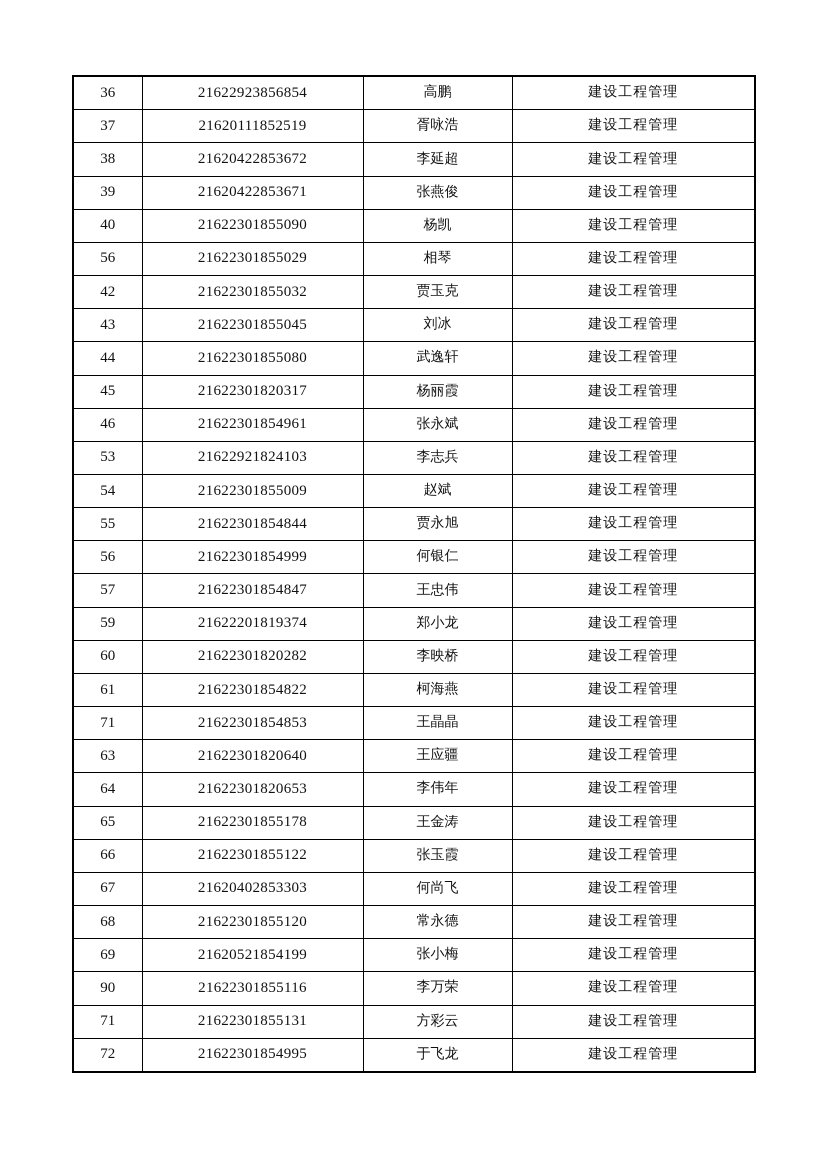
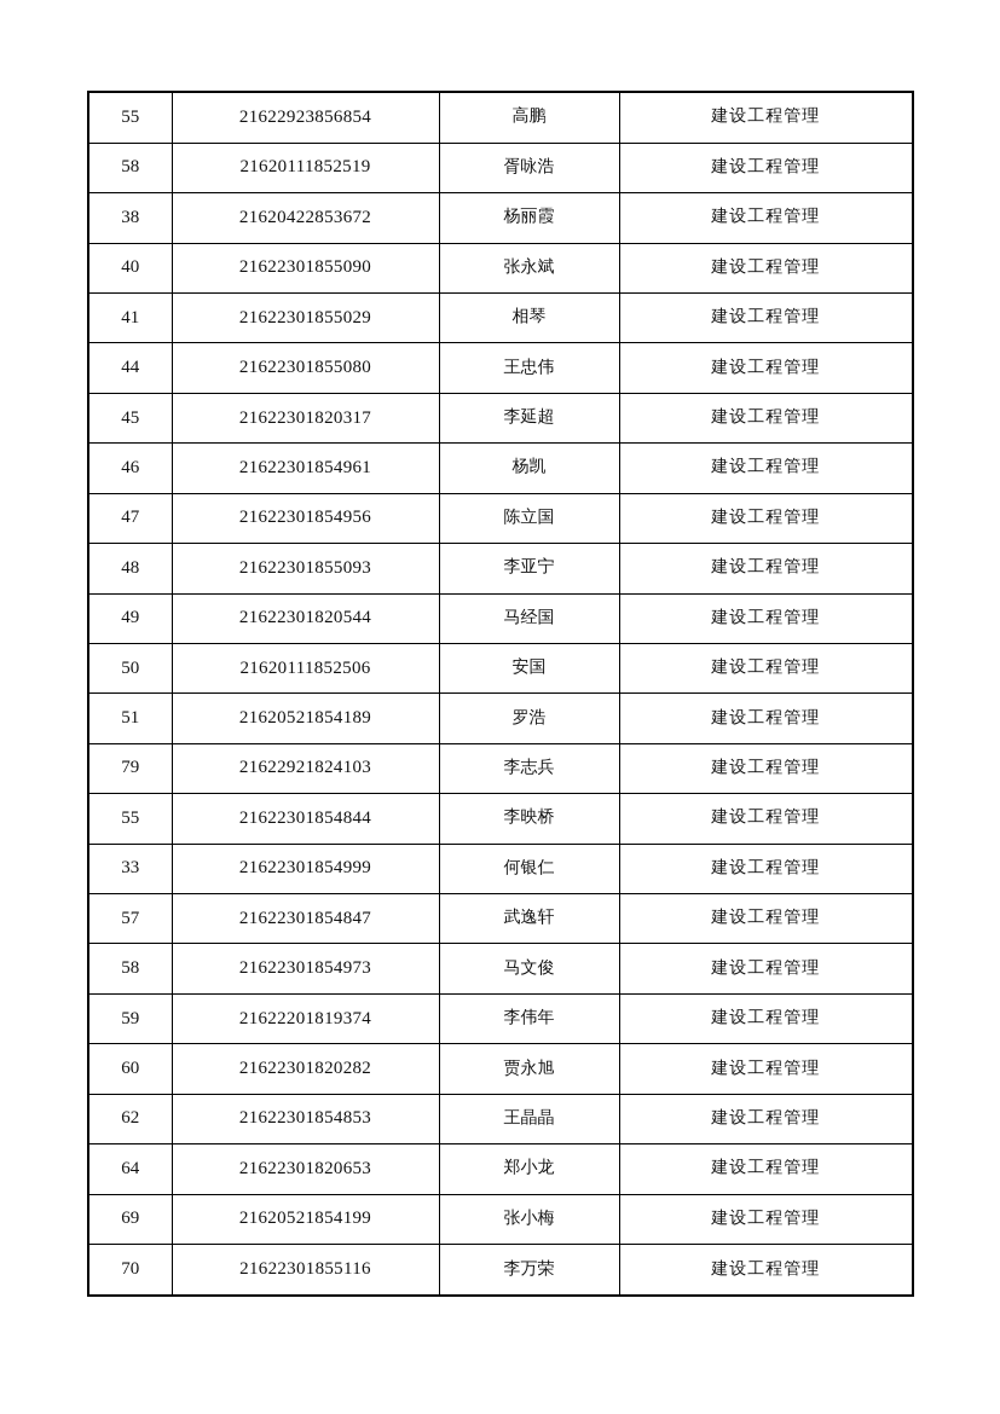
- 36	21622923856854	高鹏	建设工程管理
+ 55	21622923856854	高鹏	建设工程管理
- 37	21620111852519	胥咏浩	建设工程管理
+ 58	21620111852519	胥咏浩	建设工程管理
- 38	21620422853672	李延超	建设工程管理
+ 38	21620422853672	杨丽霞	建设工程管理
- 39	21620422853671	张燕俊	建设工程管理
- 40	21622301855090	杨凯	建设工程管理
+ 40	21622301855090	张永斌	建设工程管理
- 56	21622301855029	相琴	建设工程管理
+ 41	21622301855029	相琴	建设工程管理
- 42	21622301855032	贾玉克	建设工程管理
- 43	21622301855045	刘冰	建设工程管理
- 44	21622301855080	武逸轩	建设工程管理
+ 44	21622301855080	王忠伟	建设工程管理
- 45	21622301820317	杨丽霞	建设工程管理
+ 45	21622301820317	李延超	建设工程管理
- 46	21622301854961	张永斌	建设工程管理
+ 46	21622301854961	杨凯	建设工程管理
+ 47	21622301854956	陈立国	建设工程管理
+ 48	21622301855093	李亚宁	建设工程管理
+ 49	21622301820544	马经国	建设工程管理
+ 50	21620111852506	安国	建设工程管理
+ 51	21620521854189	罗浩	建设工程管理
- 53	21622921824103	李志兵	建设工程管理
+ 79	21622921824103	李志兵	建设工程管理
- 54	21622301855009	赵斌	建设工程管理
- 55	21622301854844	贾永旭	建设工程管理
+ 55	21622301854844	李映桥	建设工程管理
- 56	21622301854999	何银仁	建设工程管理
+ 33	21622301854999	何银仁	建设工程管理
- 57	21622301854847	王忠伟	建设工程管理
+ 57	21622301854847	武逸轩	建设工程管理
+ 58	21622301854973	马文俊	建设工程管理
- 59	21622201819374	郑小龙	建设工程管理
+ 59	21622201819374	李伟年	建设工程管理
- 60	21622301820282	李映桥	建设工程管理
+ 60	21622301820282	贾永旭	建设工程管理
- 61	21622301854822	柯海燕	建设工程管理
- 71	21622301854853	王晶晶	建设工程管理
+ 62	21622301854853	王晶晶	建设工程管理
- 63	21622301820640	王应疆	建设工程管理
- 64	21622301820653	李伟年	建设工程管理
+ 64	21622301820653	郑小龙	建设工程管理
- 65	21622301855178	王金涛	建设工程管理
- 66	21622301855122	张玉霞	建设工程管理
- 67	21620402853303	何尚飞	建设工程管理
- 68	21622301855120	常永德	建设工程管理
  69	21620521854199	张小梅	建设工程管理
- 90	21622301855116	李万荣	建设工程管理
+ 70	21622301855116	李万荣	建设工程管理
- 71	21622301855131	方彩云	建设工程管理
- 72	21622301854995	于飞龙	建设工程管理
